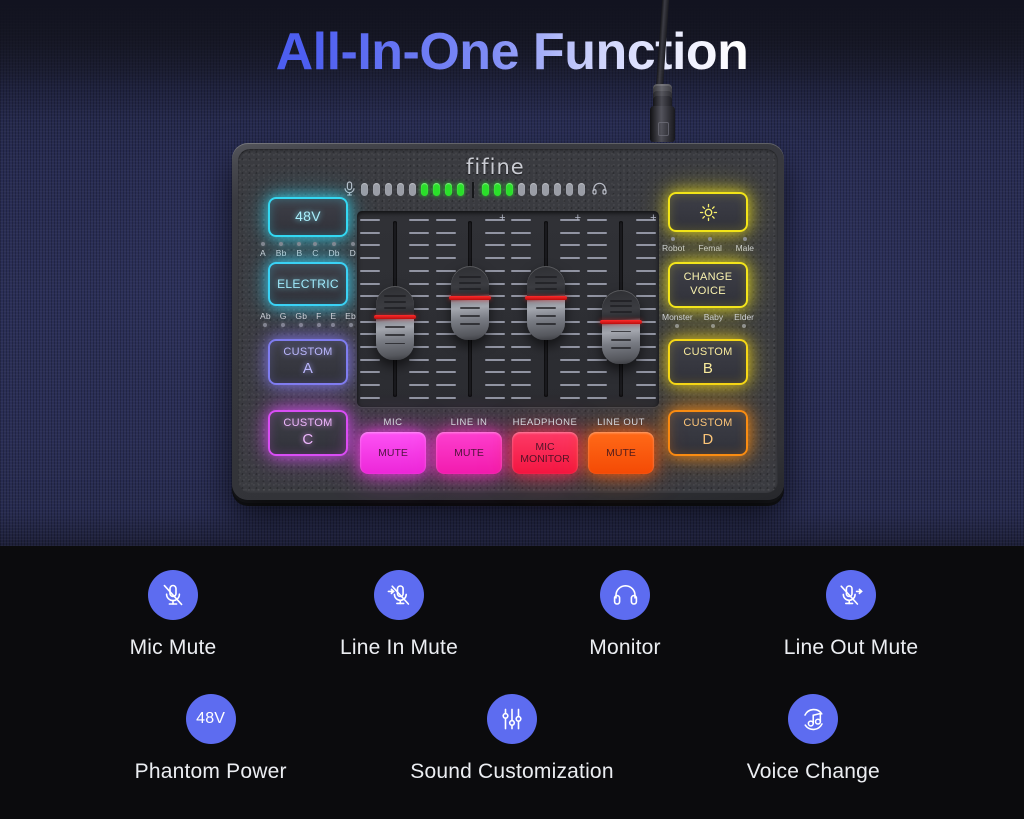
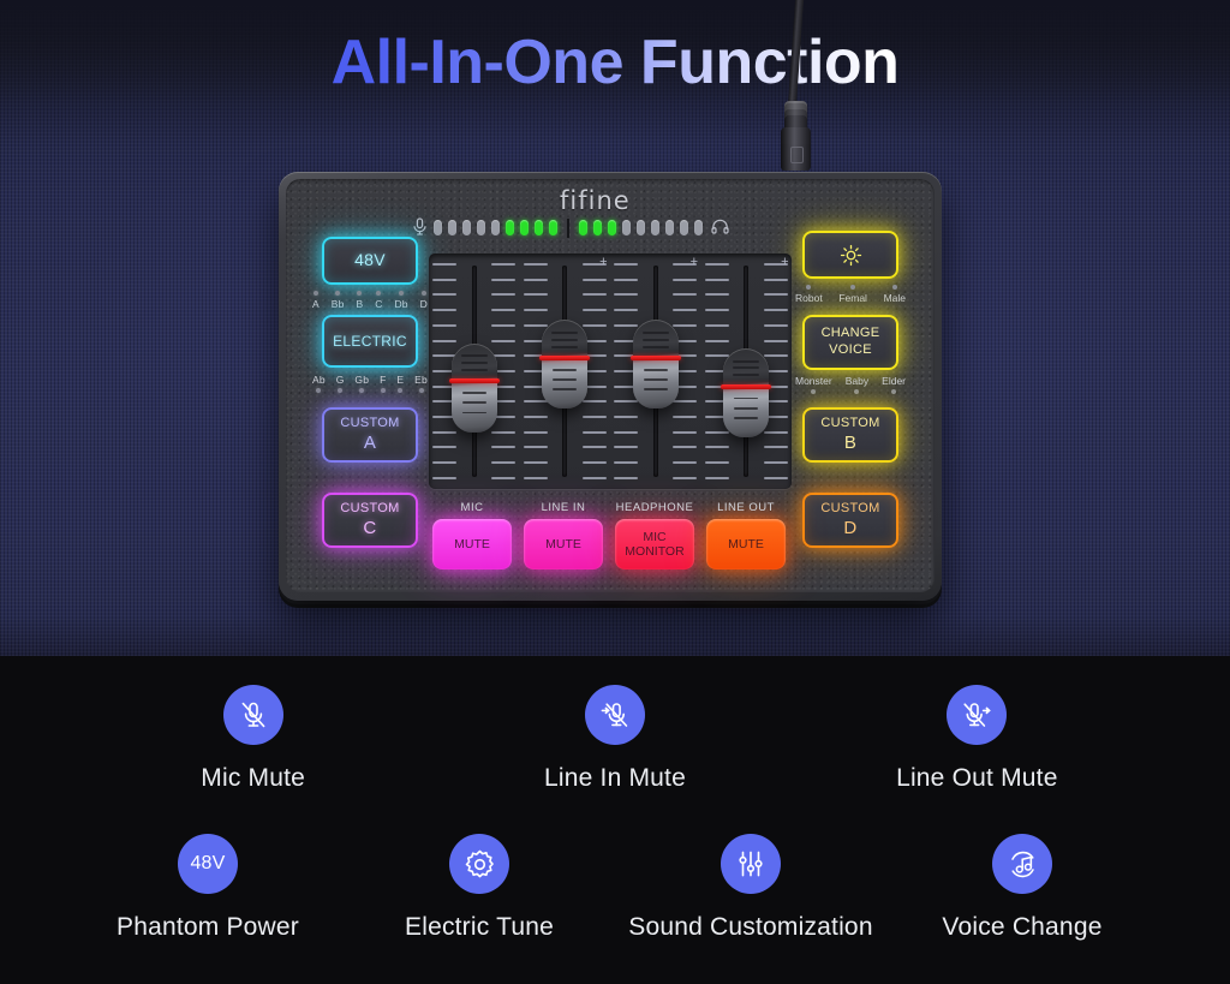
  All-In-One Funcion
  fifine
  48V
  A
  Bb
  B
  C
  Db
  D
  ELECTRIC
  Ab
  G
  Gb
  F
  E
  Eb
  CUSTOM
  A
  CUSTOM
  C
  Robot
  Femal
  Male
  CHANGE
  VOICE
  Monster
  Baby
  Elder
  CUSTOM
  B
  CUSTOM
  D
  +
  +
  +
  MIC
  MUTE
  LINE IN
  MUTE
  HEADPHONE
  MIC
  MONITOR
  LINE OUT
  MUTE
  Mic Mute
  Line In Mute
- Monitor
  Line Out Mute
  48V
  Phantom Power
+ Electric Tune
  Sound Customization
  Voice Change
